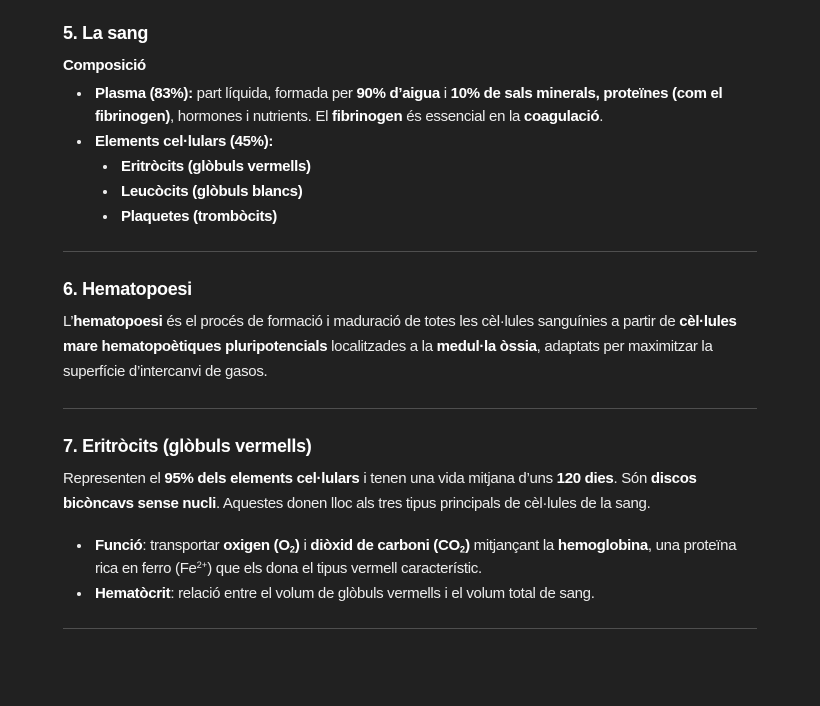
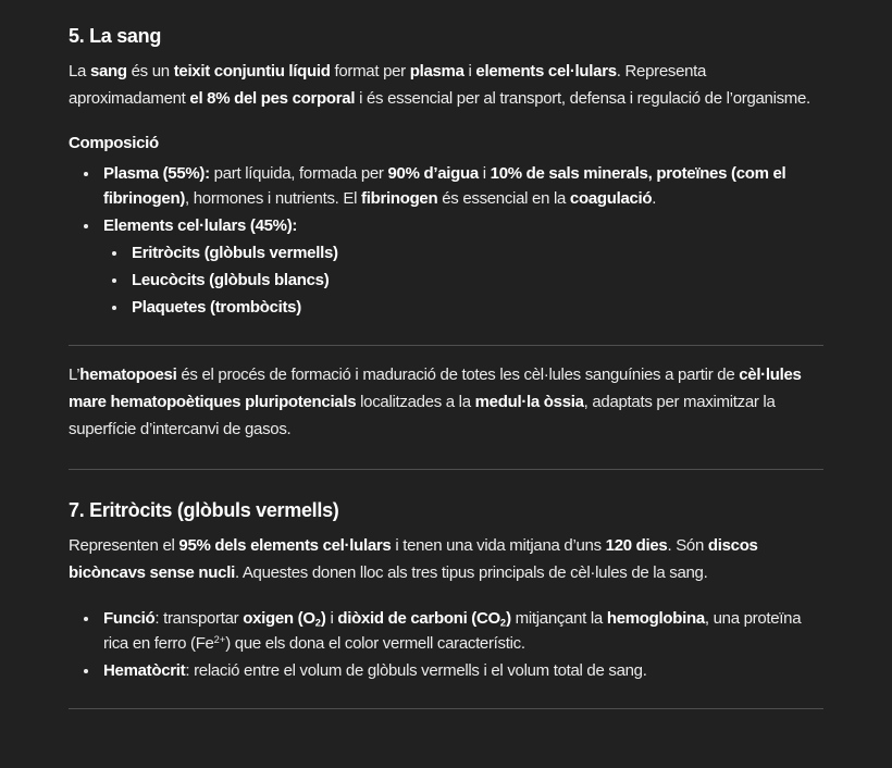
  5. La sang
+ La sang és un teixit conjuntiu líquid format per plasma i elements cel·lulars. Representa aproximadament el 8% del pes corporal i és essencial per al transport, defensa i regulació de l’organisme.
  Composició
- Plasma (83%): part líquida, formada per 90% d’aigua i 10% de sals minerals, proteïnes (com el fibrinogen), hormones i nutrients. El fibrinogen és essencial en la coagulació.
+ Plasma (55%): part líquida, formada per 90% d’aigua i 10% de sals minerals, proteïnes (com el fibrinogen), hormones i nutrients. El fibrinogen és essencial en la coagulació.
  Elements cel·lulars (45%):
  Eritròcits (glòbuls vermells)
  Leucòcits (glòbuls blancs)
  Plaquetes (trombòcits)
- 6. Hematopoesi
  L’hematopoesi és el procés de formació i maduració de totes les cèl·lules sanguínies a partir de cèl·lules mare hematopoètiques pluripotencials localitzades a la medul·la òssia, adaptats per maximitzar la superfície d’intercanvi de gasos.
  7. Eritròcits (glòbuls vermells)
  Representen el 95% dels elements cel·lulars i tenen una vida mitjana d’uns 120 dies. Són discos bicòncavs sense nucli. Aquestes donen lloc als tres tipus principals de cèl·lules de la sang.
- Funció: transportar oxigen (O2) i diòxid de carboni (CO2) mitjançant la hemoglobina, una proteïna rica en ferro (Fe2+) que els dona el tipus vermell característic.
+ Funció: transportar oxigen (O2) i diòxid de carboni (CO2) mitjançant la hemoglobina, una proteïna rica en ferro (Fe2+) que els dona el color vermell característic.
  Hematòcrit: relació entre el volum de glòbuls vermells i el volum total de sang.
